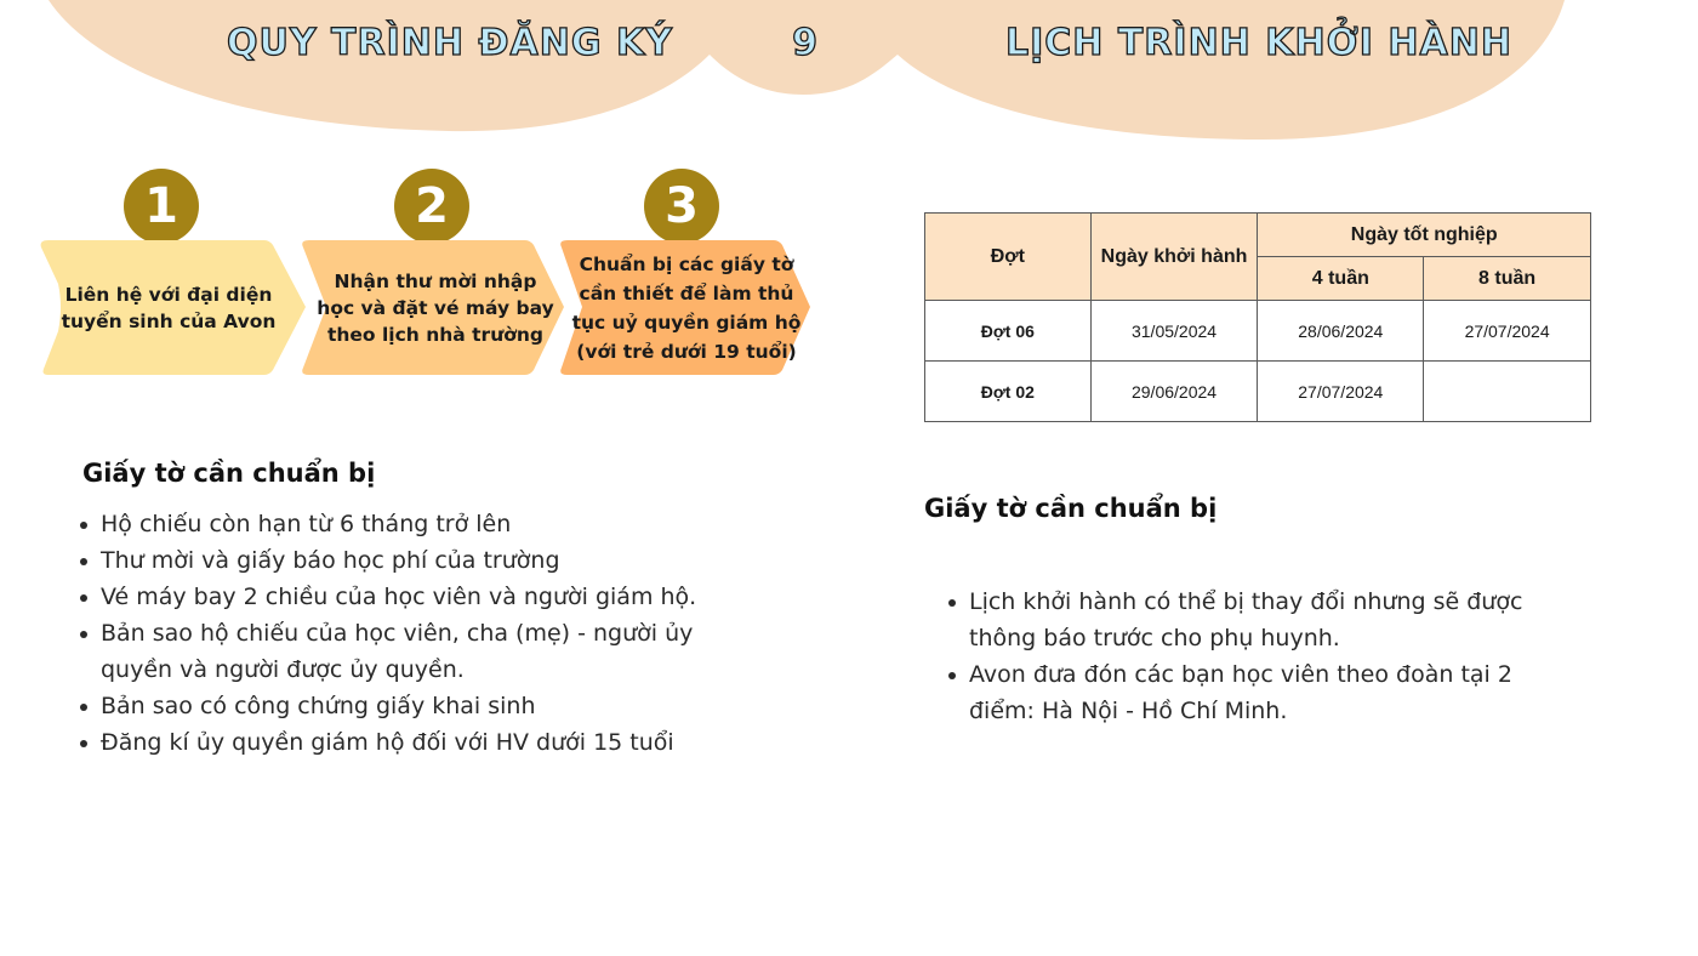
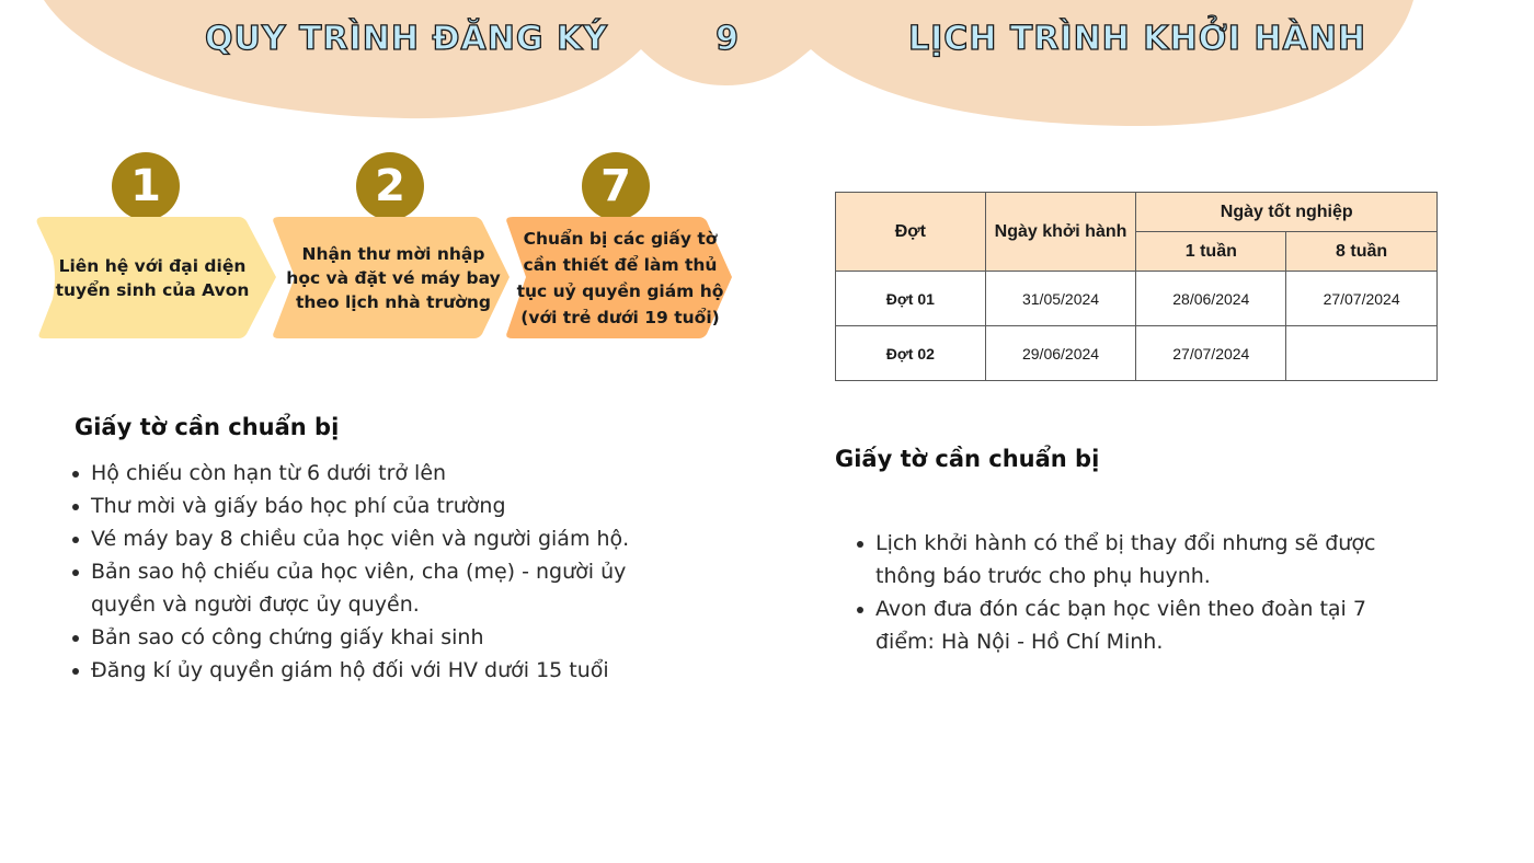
  QUY TRÌNH ĐĂNG KÝ
  9
  LỊCH TRÌNH KHỞI HÀNH
  1
  2
- 3
+ 7
  Liên hệ với đại diện tuyển sinh của Avon
  Nhận thư mời nhập học và đặt vé máy bay theo lịch nhà trường
  Chuẩn bị các giấy tờ cần thiết để làm thủ tục uỷ quyền giám hộ (với trẻ dưới 19 tuổi)
  Đợt	Ngày khởi hành	Ngày tốt nghiệp
- 4 tuần	8 tuần
+ 1 tuần	8 tuần
- Đợt 06	31/05/2024	28/06/2024	27/07/2024
+ Đợt 01	31/05/2024	28/06/2024	27/07/2024
  Đợt 02	29/06/2024	27/07/2024
  Giấy tờ cần chuẩn bị
- Hộ chiếu còn hạn từ 6 tháng trở lên
+ Hộ chiếu còn hạn từ 6 dưới trở lên
  Thư mời và giấy báo học phí của trường
- Vé máy bay 2 chiều của học viên và người giám hộ.
+ Vé máy bay 8 chiều của học viên và người giám hộ.
  Bản sao hộ chiếu của học viên, cha (mẹ) - người ủy quyền và người được ủy quyền.
  Bản sao có công chứng giấy khai sinh
  Đăng kí ủy quyền giám hộ đối với HV dưới 15 tuổi
  Giấy tờ cần chuẩn bị
  Lịch khởi hành có thể bị thay đổi nhưng sẽ được thông báo trước cho phụ huynh.
- Avon đưa đón các bạn học viên theo đoàn tại 2 điểm: Hà Nội - Hồ Chí Minh.
+ Avon đưa đón các bạn học viên theo đoàn tại 7 điểm: Hà Nội - Hồ Chí Minh.
